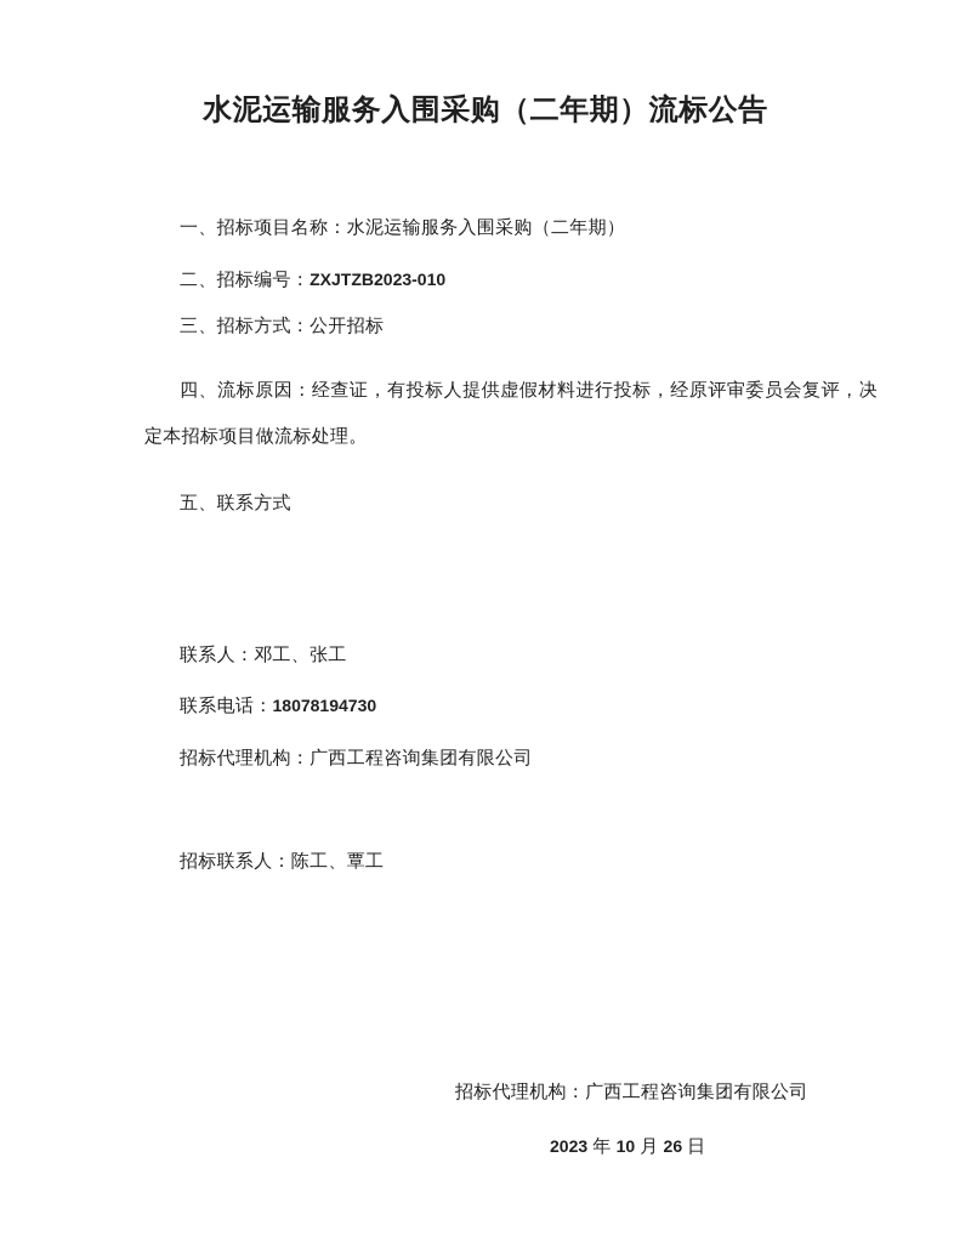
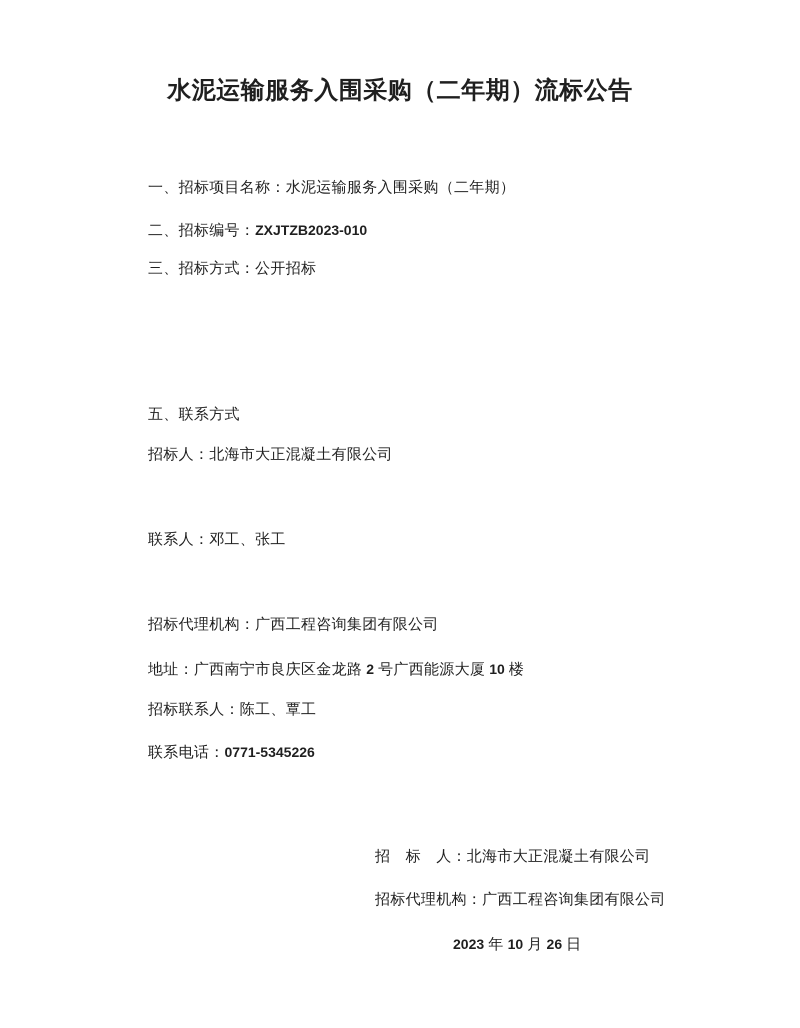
  水泥运输服务入围采购（二年期）流标公告
  一、招标项目名称：水泥运输服务入围采购（二年期）
  二、招标编号：ZXJTZB2023-010
  三、招标方式：公开招标
- 四、流标原因：经查证，有投标人提供虚假材料进行投标，经原评审委员会复评，决定本招标项目做流标处理。
  五、联系方式
+ 招标人：北海市大正混凝土有限公司
  联系人：邓工、张工
- 联系电话：18078194730
  招标代理机构：广西工程咨询集团有限公司
+ 地址：广西南宁市良庆区金龙路 2 号广西能源大厦 10 楼
  招标联系人：陈工、覃工
+ 联系电话：0771-5345226
+ 招 标 人：北海市大正混凝土有限公司
  招标代理机构：广西工程咨询集团有限公司
  2023 年 10 月 26 日
